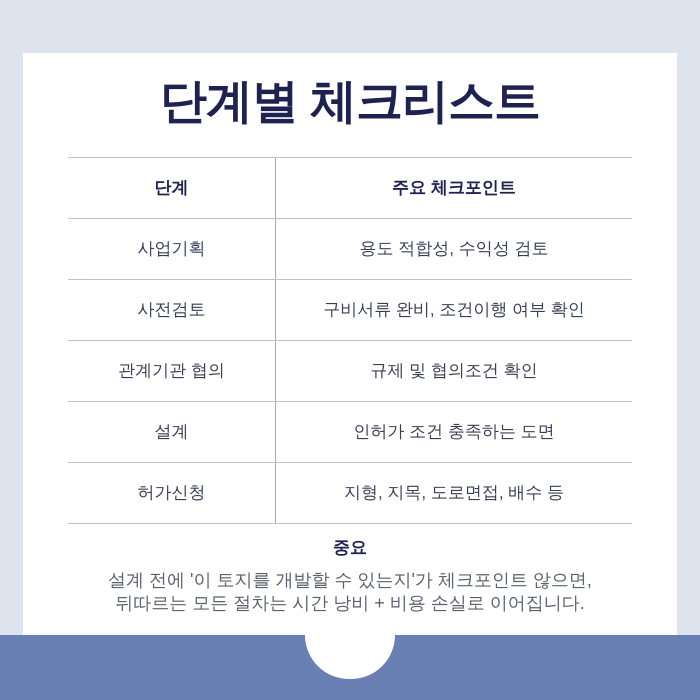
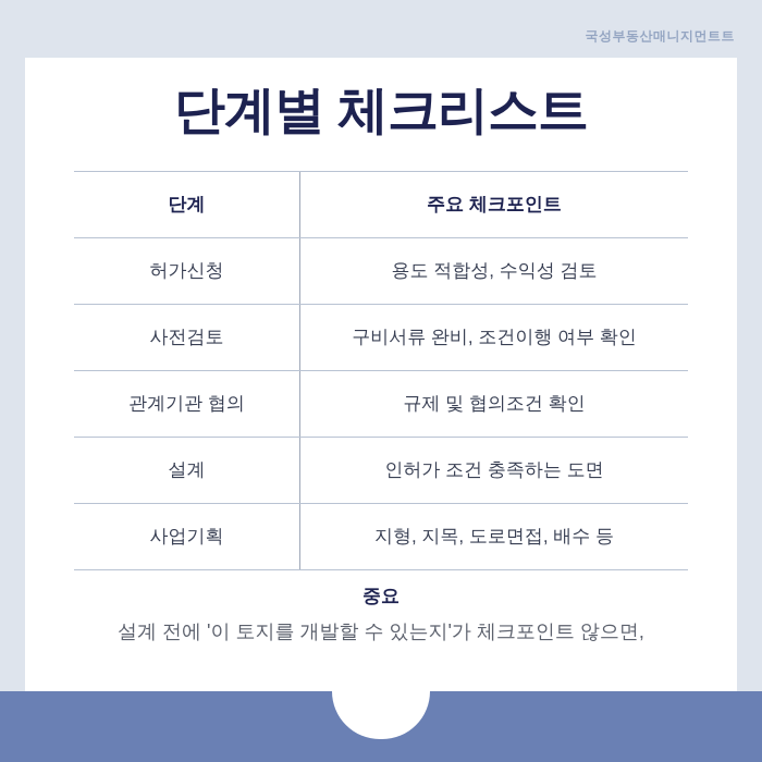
+ 국성부동산매니지먼트트
  단계별 체크리스트
  단계
  주요 체크포인트
- 사업기획
+ 허가신청
  용도 적합성, 수익성 검토
  사전검토
  구비서류 완비, 조건이행 여부 확인
  관계기관 협의
  규제 및 협의조건 확인
  설계
  인허가 조건 충족하는 도면
- 허가신청
+ 사업기획
  지형, 지목, 도로면접, 배수 등
  중요
  설계 전에 '이 토지를 개발할 수 있는지'가 체크포인트 않으면,
- 뒤따르는 모든 절차는 시간 낭비 + 비용 손실로 이어집니다.
